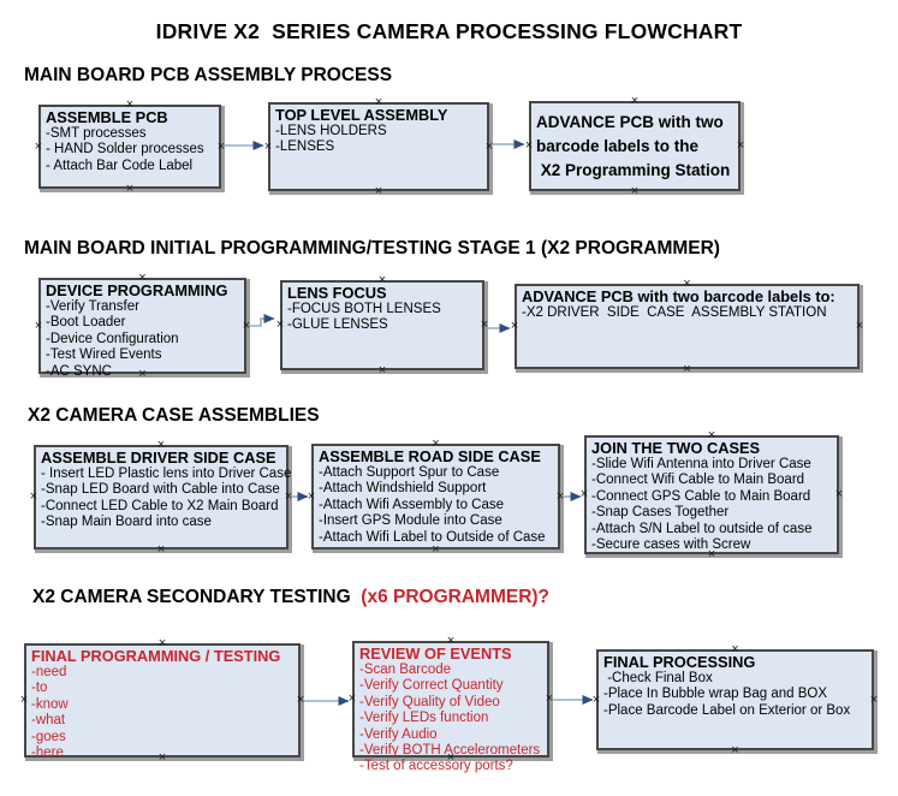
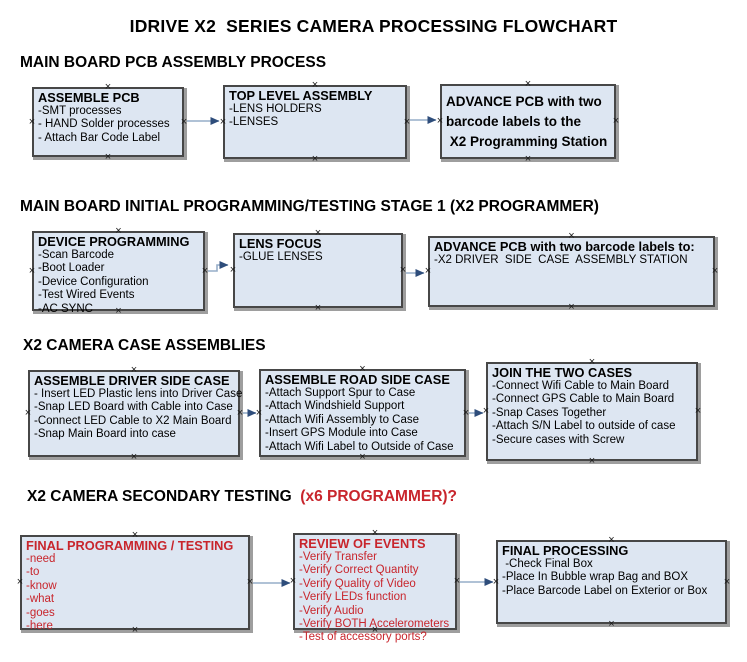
  IDRIVE X2 SERIES CAMERA PROCESSING FLOWCHART
  MAIN BOARD PCB ASSEMBLY PROCESS
  MAIN BOARD INITIAL PROGRAMMING/TESTING STAGE 1 (X2 PROGRAMMER)
  X2 CAMERA CASE ASSEMBLIES
  X2 CAMERA SECONDARY TESTING (x6 PROGRAMMER)?
  ASSEMBLE PCB
  -SMT processes
  - HAND Solder processes
  - Attach Bar Code Label
  TOP LEVEL ASSEMBLY
  -LENS HOLDERS
  -LENSES
  ADVANCE PCB with two
  barcode labels to the
  X2 Programming Station
  DEVICE PROGRAMMING
- -Verify Transfer
+ -Scan Barcode
  -Boot Loader
  -Device Configuration
  -Test Wired Events
  -AC SYNC
  LENS FOCUS
- -FOCUS BOTH LENSES
  -GLUE LENSES
  ADVANCE PCB with two barcode labels to:
  -X2 DRIVER SIDE CASE ASSEMBLY STATION
  ASSEMBLE DRIVER SIDE CASE
  - Insert LED Plastic lens into Driver Case
  -Snap LED Board with Cable into Case
  -Connect LED Cable to X2 Main Board
  -Snap Main Board into case
  ASSEMBLE ROAD SIDE CASE
  -Attach Support Spur to Case
  -Attach Windshield Support
  -Attach Wifi Assembly to Case
  -Insert GPS Module into Case
  -Attach Wifi Label to Outside of Case
  JOIN THE TWO CASES
- -Slide Wifi Antenna into Driver Case
  -Connect Wifi Cable to Main Board
  -Connect GPS Cable to Main Board
  -Snap Cases Together
  -Attach S/N Label to outside of case
  -Secure cases with Screw
  FINAL PROGRAMMING / TESTING
  -need
  -to
  -know
  -what
  -goes
  -here
  REVIEW OF EVENTS
- -Scan Barcode
+ -Verify Transfer
  -Verify Correct Quantity
  -Verify Quality of Video
  -Verify LEDs function
  -Verify Audio
  -Verify BOTH Accelerometers
  -Test of accessory ports?
  FINAL PROCESSING
  -Check Final Box
  -Place In Bubble wrap Bag and BOX
  -Place Barcode Label on Exterior or Box
  ×
  ×
  ×
  ×
  ×
  ×
  ×
  ×
  ×
  ×
  ×
  ×
  ×
  ×
  ×
  ×
  ×
  ×
  ×
  ×
  ×
  ×
  ×
  ×
  ×
  ×
  ×
  ×
  ×
  ×
  ×
  ×
  ×
  ×
  ×
  ×
  ×
  ×
  ×
  ×
  ×
  ×
  ×
  ×
  ×
  ×
  ×
  ×
